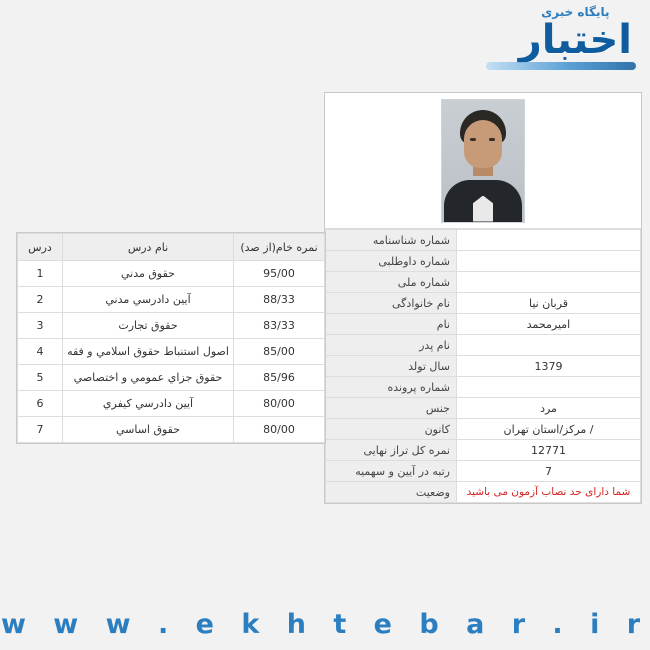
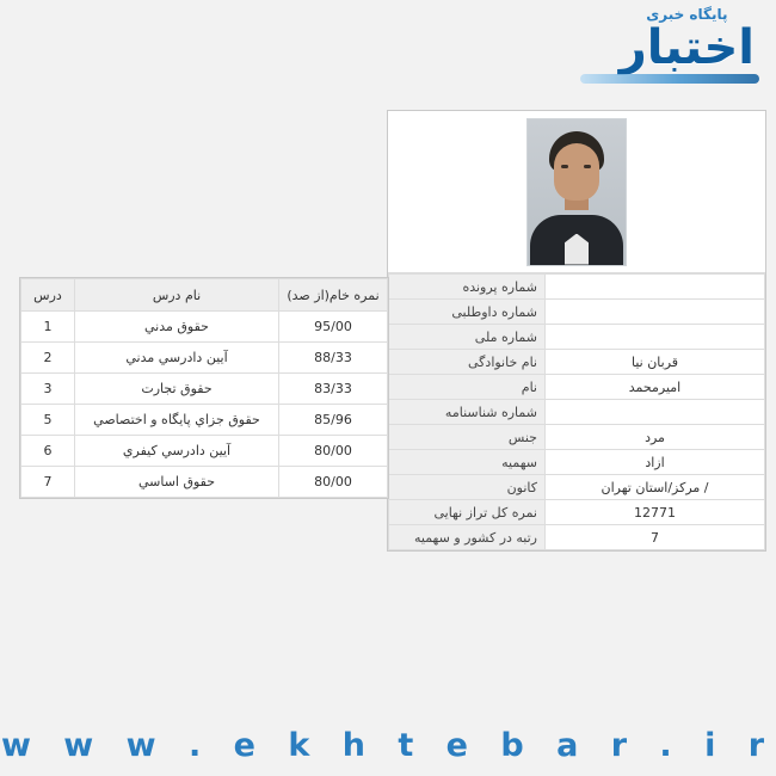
  پایگاه خبری
  اختبار
- 	شماره شناسنامه
+ 	شماره پرونده
  	شماره داوطلبی
  	شماره ملی
  قربان نیا	نام خانوادگی
  امیرمحمد	نام
- 	نام پدر
- 1379	سال تولد
- 	شماره پرونده
+ 	شماره شناسنامه
  مرد	جنس
+ ازاد	سهمیه
  / مرکز/استان تهران	کانون
  12771	نمره کل تراز نهایی
- 7	رتبه در آيين و سهمیه
+ 7	رتبه در کشور و سهمیه
- شما دارای حد نصاب آزمون می باشید	وضعیت
  نمره خام(از صد)	نام درس	درس
  95/00	حقوق مدني	1
  88/33	آيين دادرسي مدني	2
  83/33	حقوق تجارت	3
- 85/00	اصول استنباط حقوق اسلامي و فقه	4
- 85/96	حقوق جزاي عمومي و اختصاصي	5
+ 85/96	حقوق جزاي پایگاه و اختصاصي	5
  80/00	آيين دادرسي كيفري	6
  80/00	حقوق اساسي	7
  w w w . e k h t e b a r . i r
